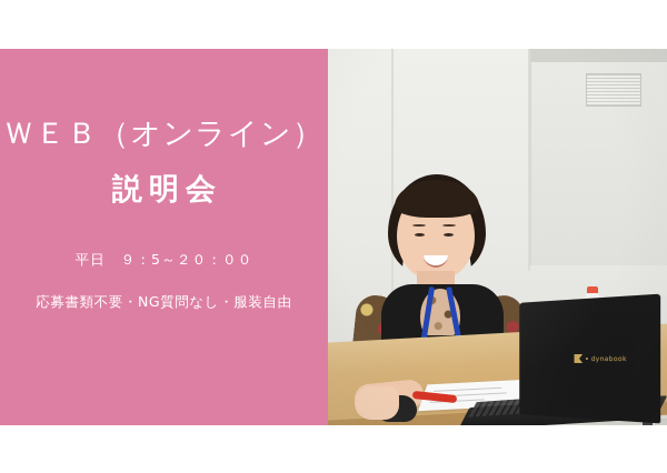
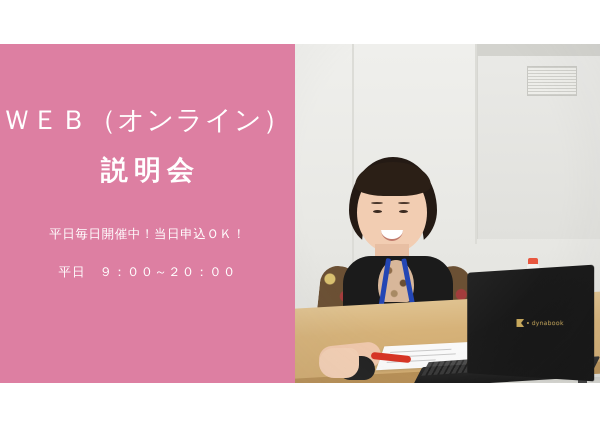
  ＷＥＢ（オンライン）
  説明会
+ 平日毎日開催中！当日申込ＯＫ！
- 平日 ９：5～２０：００
+ 平日 ９：００～２０：００
- 応募書類不要・NG質問なし・服装自由
